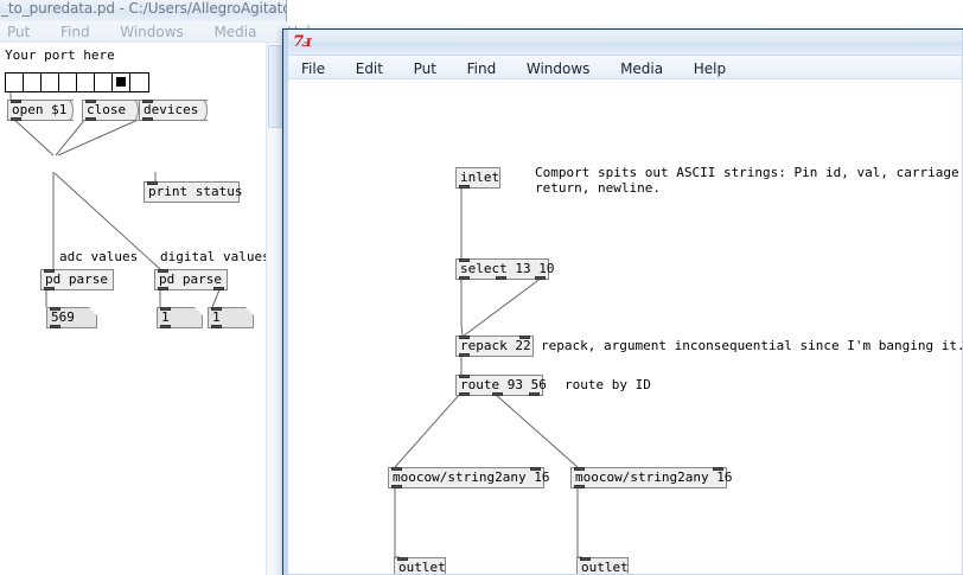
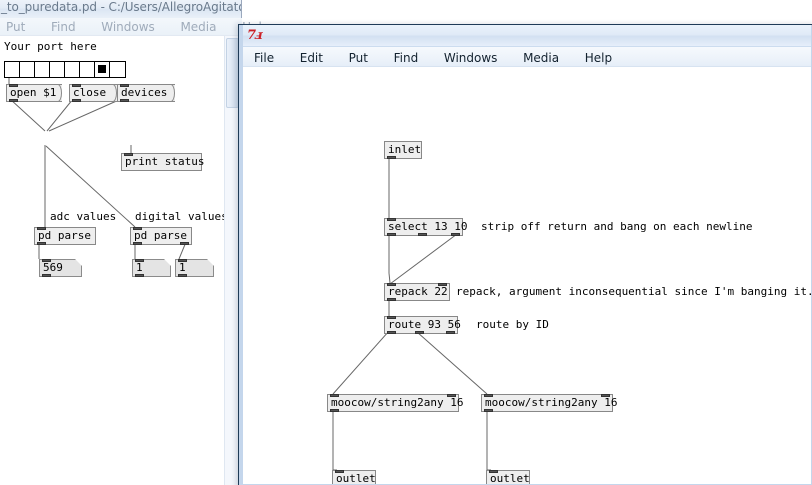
  Put Find Windows Media
  Your port here
  open $1
  close
  devices
  print status
  adc values
  digital value
  pd parse
  pd parse
  569
  1
  1
  7ⅎ
  File Edit Put Find Windows Media Help
  inlet
- Comport spits out ASCII strings: Pin id, val, carriage
- return, newline.
  select 13 10
+ strip off return and bang on each newline
  repack 22
  repack, argument inconsequential since I'm banging it.
  route 93 56
  route by ID
  moocow/string2any 16
  moocow/string2any 16
  outlet
  outlet
